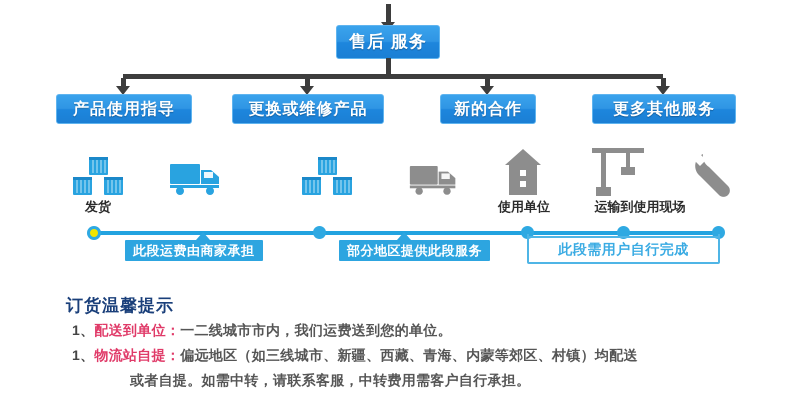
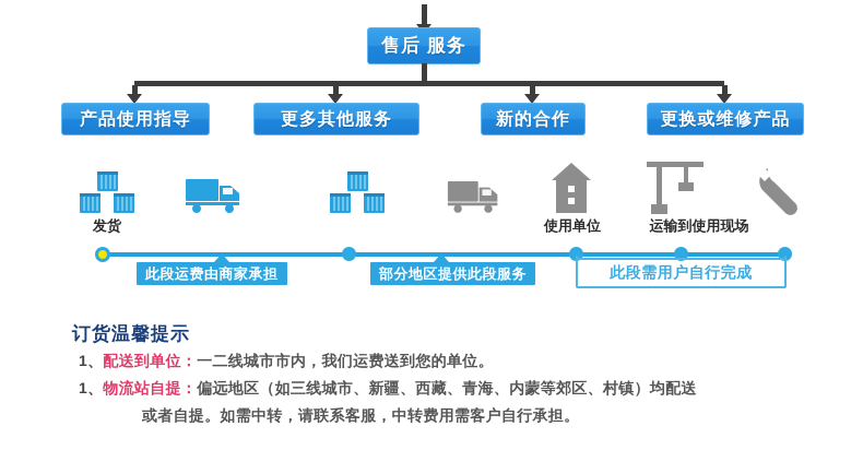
  售后 服务
  产品使用指导
- 更换或维修产品
+ 更多其他服务
  新的合作
- 更多其他服务
+ 更换或维修产品
  发货
  使用单位
  运输到使用现场
  此段运费由商家承担
  部分地区提供此段服务
  此段需用户自行完成
  订货温馨提示
  1、配送到单位：一二线城市市内，我们运费送到您的单位。
  1、物流站自提：偏远地区（如三线城市、新疆、西藏、青海、内蒙等郊区、村镇）均配送
  或者自提。如需中转，请联系客服，中转费用需客户自行承担。
